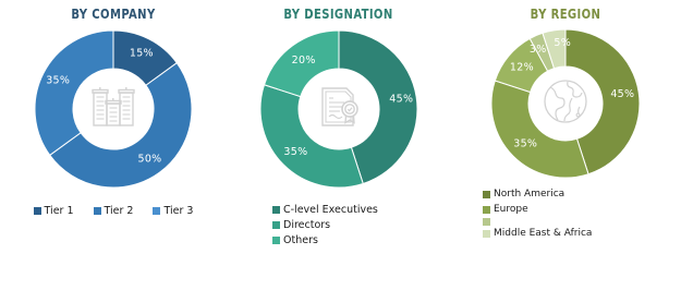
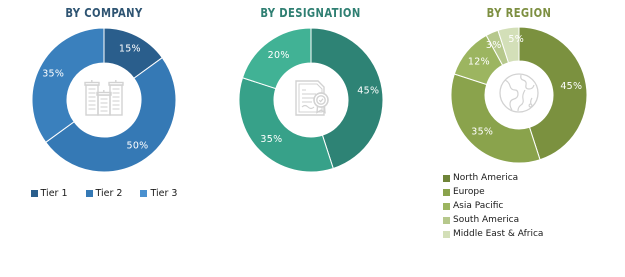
  BY COMPANY
  15%
  50%
  35%
  Tier 1
  Tier 2
  Tier 3
  BY DESIGNATION
  45%
  35%
  20%
- C-level Executives
- Directors
- Others
  BY REGION
  45%
  35%
  12%
  3%
  5%
  North America
  Europe
+ Asia Pacific
+ South America
  Middle East & Africa
